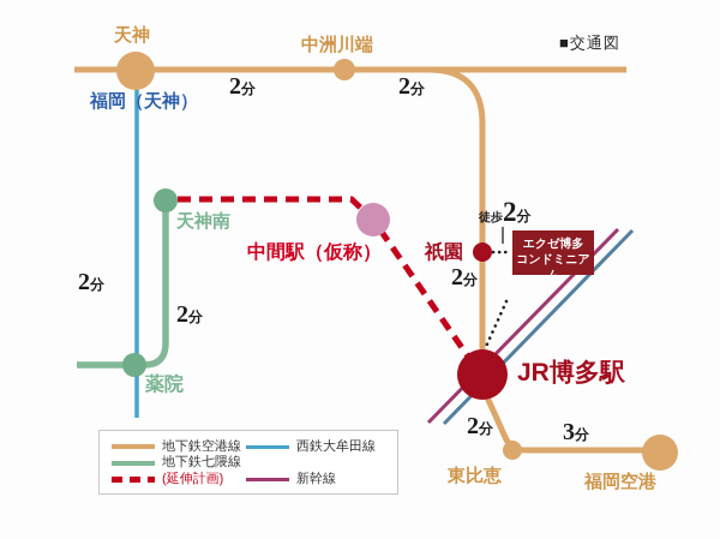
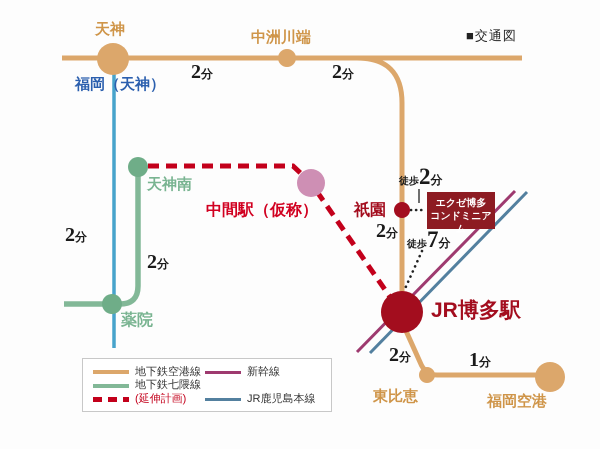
  ■交通図
  天神
  中洲川端
  福岡（天神）
  天神南
  中間駅（仮称）
  薬院
  祇園
  JR博多駅
  東比恵
  福岡空港
  エクゼ博多
  コンドミニアム
  2分
  2分
  2分
  2分
  2分
  2分
- 3分
+ 1分
  徒歩2分
+ 徒歩7分
  地下鉄空港線
  地下鉄七隈線
  (延伸計画)
- 西鉄大牟田線
  新幹線
+ JR鹿児島本線
